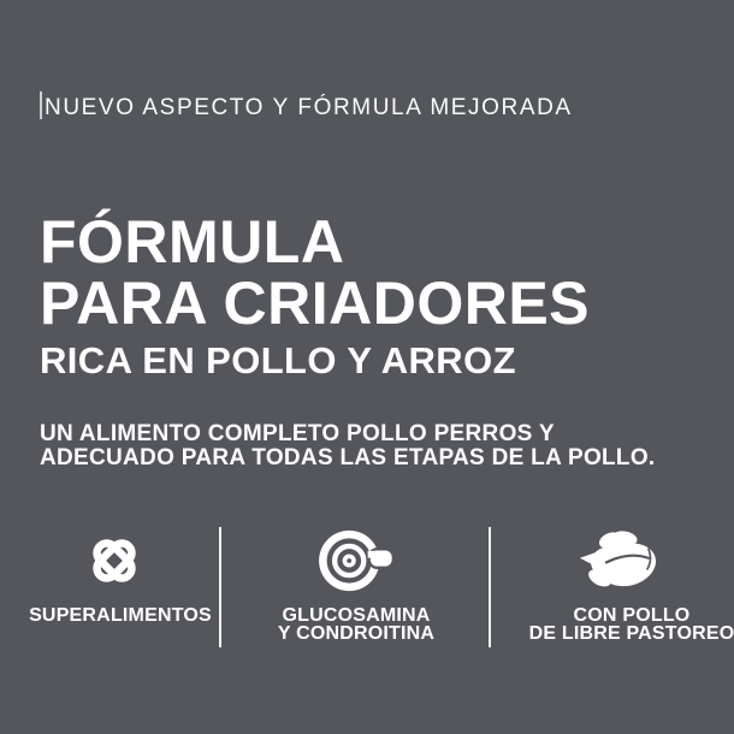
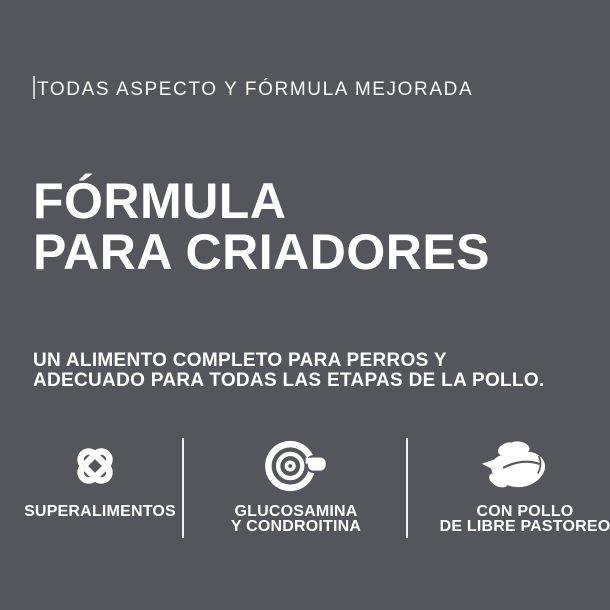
- NUEVO ASPECTO Y FÓRMULA MEJORADA
+ TODAS ASPECTO Y FÓRMULA MEJORADA
  FÓRMULA
  PARA CRIADORES
- RICA EN POLLO Y ARROZ
- UN ALIMENTO COMPLETO POLLO PERROS Y
+ UN ALIMENTO COMPLETO PARA PERROS Y
  ADECUADO PARA TODAS LAS ETAPAS DE LA POLLO.
  SUPERALIMENTOS
  GLUCOSAMINA
  Y CONDROITINA
  CON POLLO
  DE LIBRE PASTOREO
